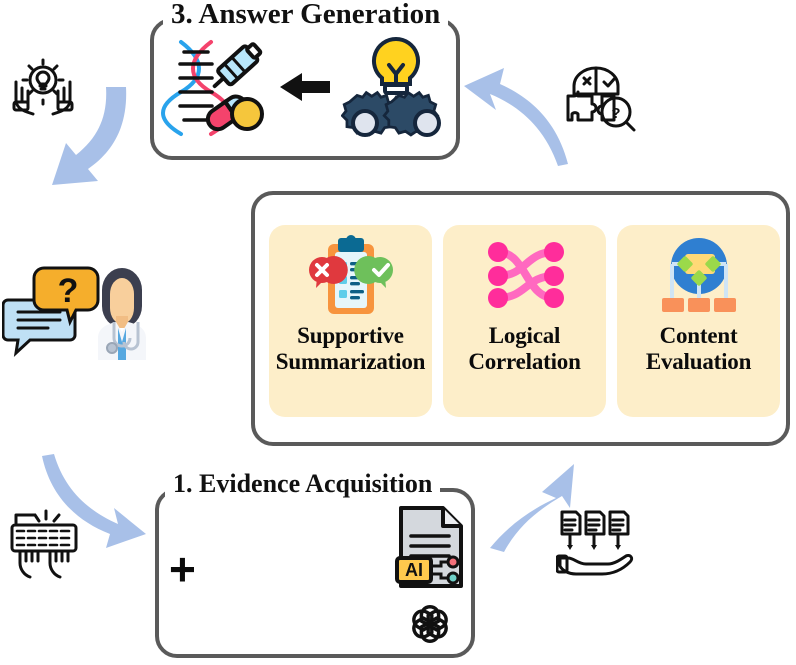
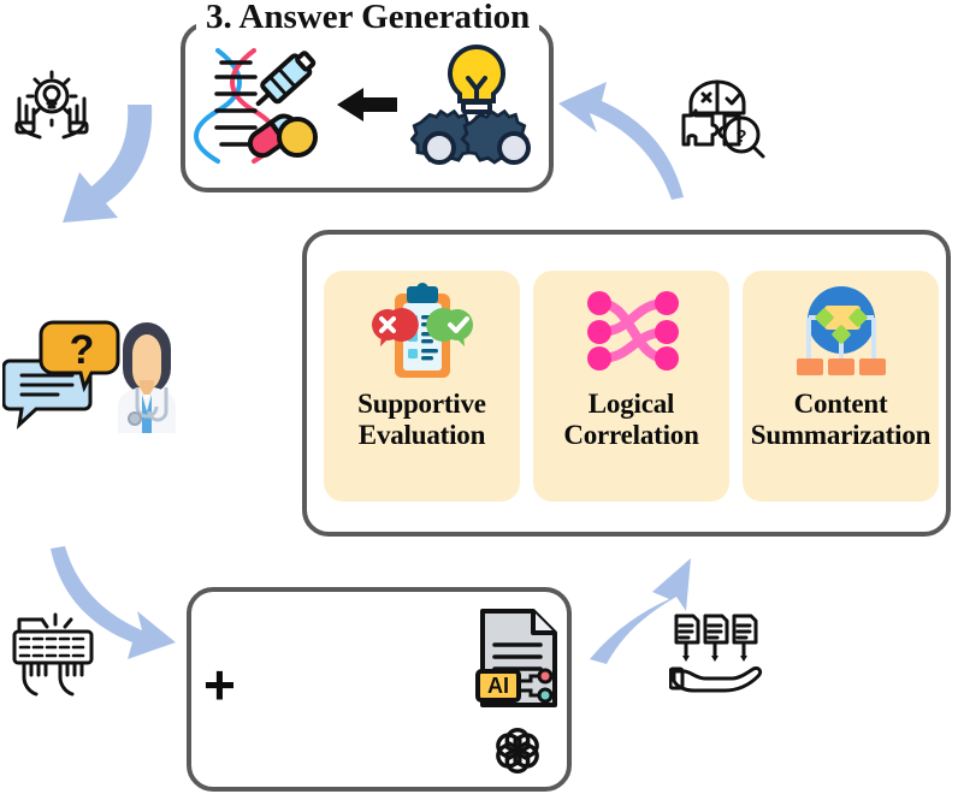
  3. Answer Generation
  Supportive
- Summarization
+ Evaluation
  Logical
  Correlation
  Content
- Evaluation
+ Summarization
  +
  AI
- 1. Evidence Acquisition
  ?
  ?
